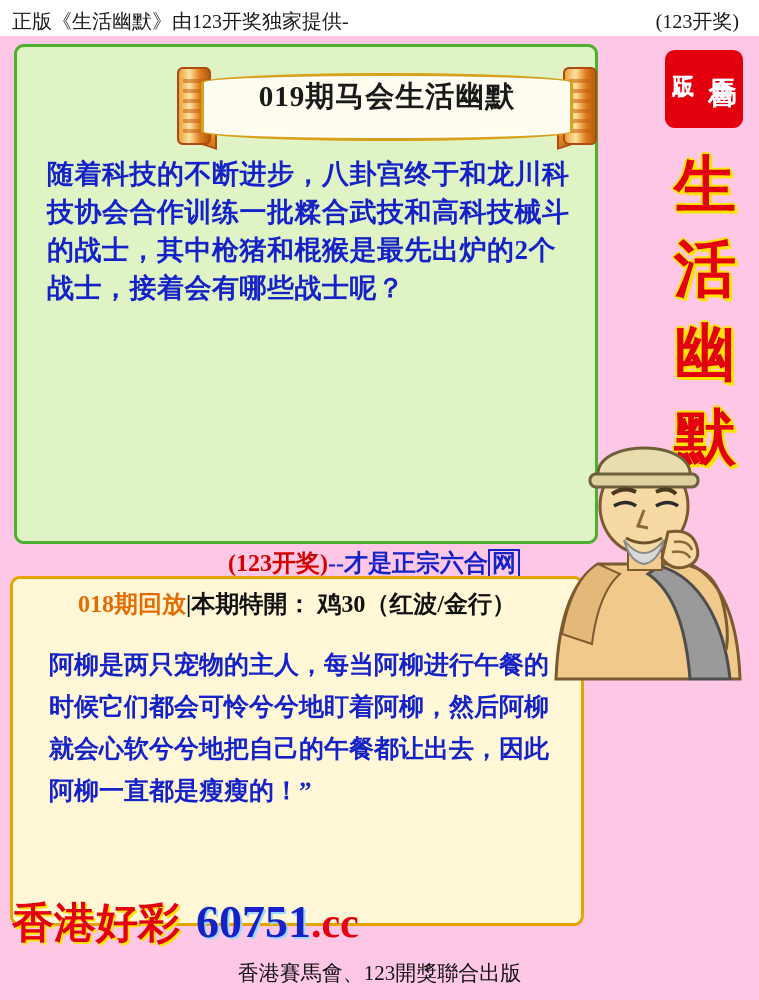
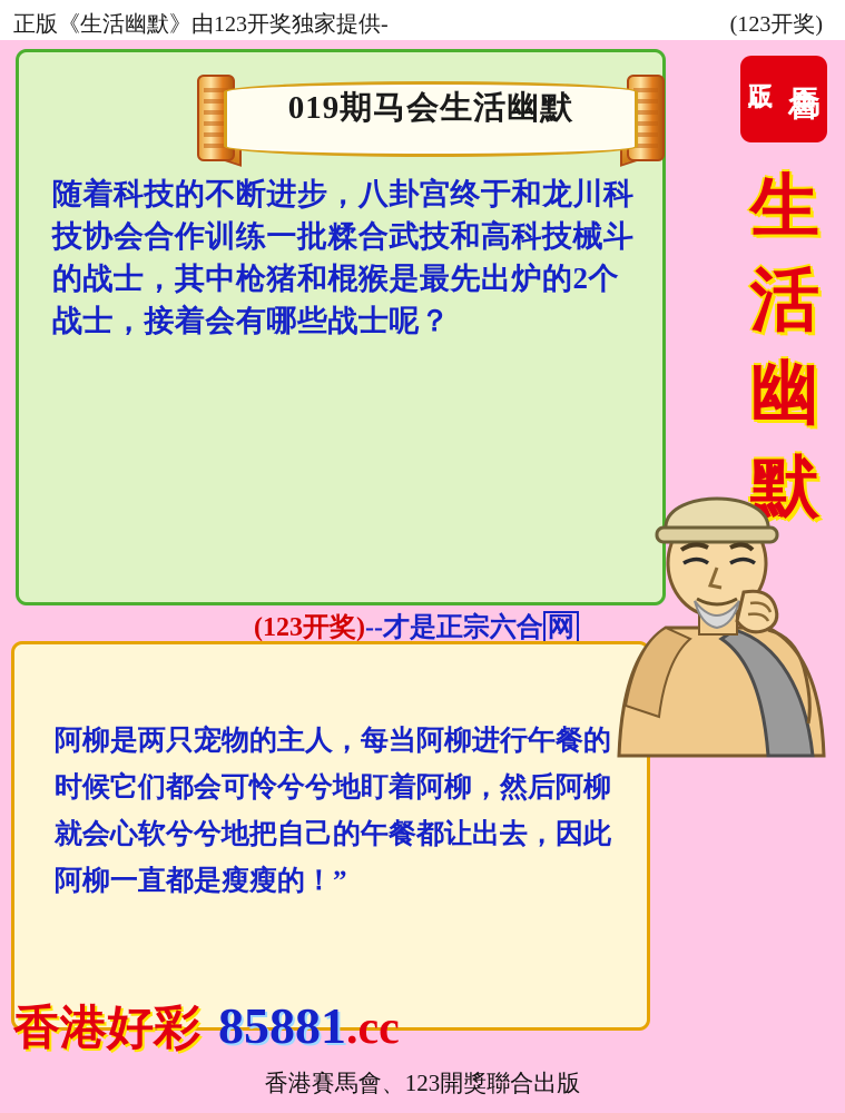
  正版《生活幽默》由123开奖独家提供-
  (123开奖)
  019期马会生活幽默
  随着科技的不断进步，八卦宫终于和龙川科技协会合作训练一批糅合武技和高科技械斗的战士，其中枪猪和棍猴是最先出炉的2个战士，接着会有哪些战士呢？
  (123开奖)--才是正宗六合 网
- 018期回放|本期特開： 鸡30（红波/金行）
  阿柳是两只宠物的主人，每当阿柳进行午餐的时候它们都会可怜兮兮地盯着阿柳，然后阿柳就会心软兮兮地把自己的午餐都让出去，因此阿柳一直都是瘦瘦的！”
  生
  活
  幽
  默
- 香港好彩 60751.cc
+ 香港好彩 85881.cc
  香港賽馬會、123開獎聯合出版
